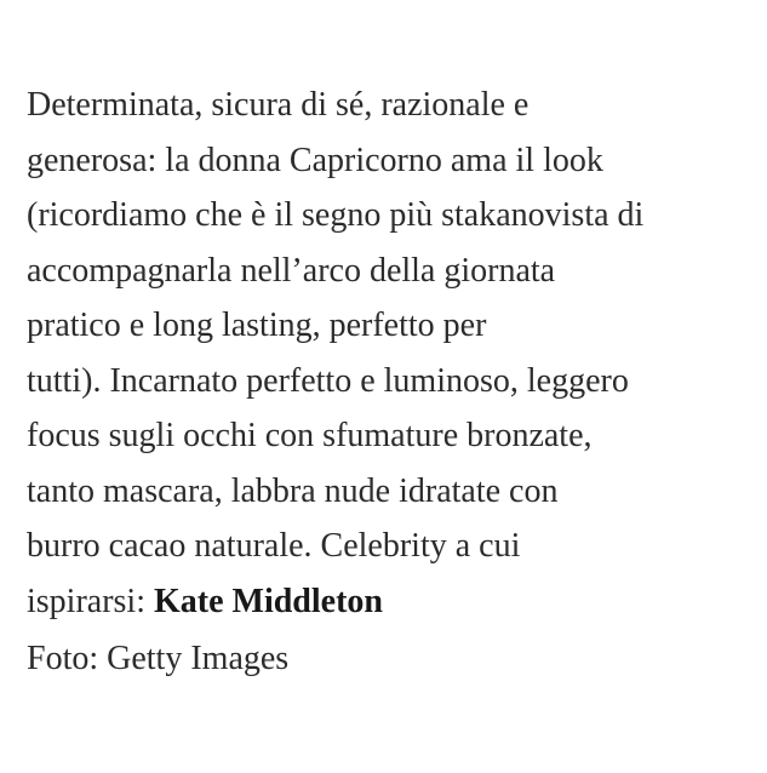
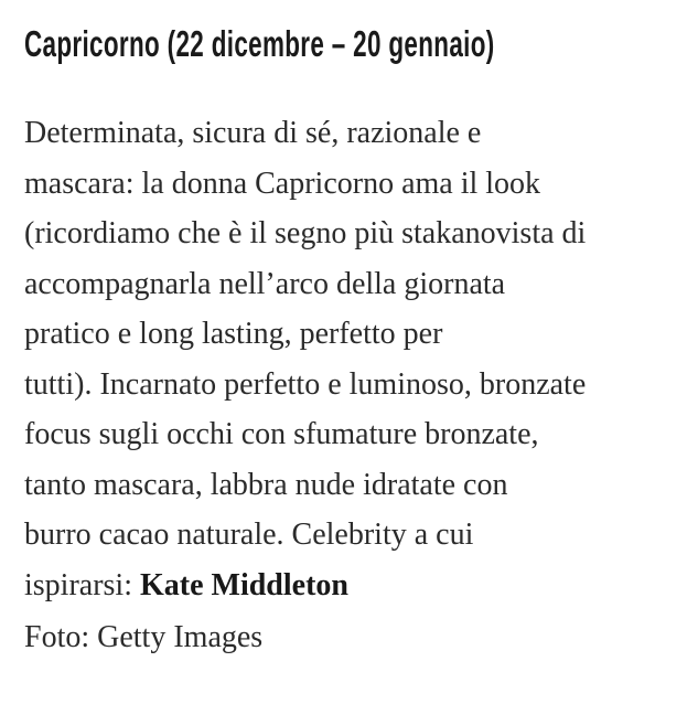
+ Capricorno (22 dicembre – 20 gennaio)
  Determinata, sicura di sé, razionale e
- generosa: la donna Capricorno ama il look
+ mascara: la donna Capricorno ama il look
  (ricordiamo che è il segno più stakanovista di
  accompagnarla nell’arco della giornata
  pratico e long lasting, perfetto per
- tutti). Incarnato perfetto e luminoso, leggero
+ tutti). Incarnato perfetto e luminoso, bronzate
  focus sugli occhi con sfumature bronzate,
  tanto mascara, labbra nude idratate con
  burro cacao naturale. Celebrity a cui
  ispirarsi: Kate Middleton
  Foto: Getty Images
